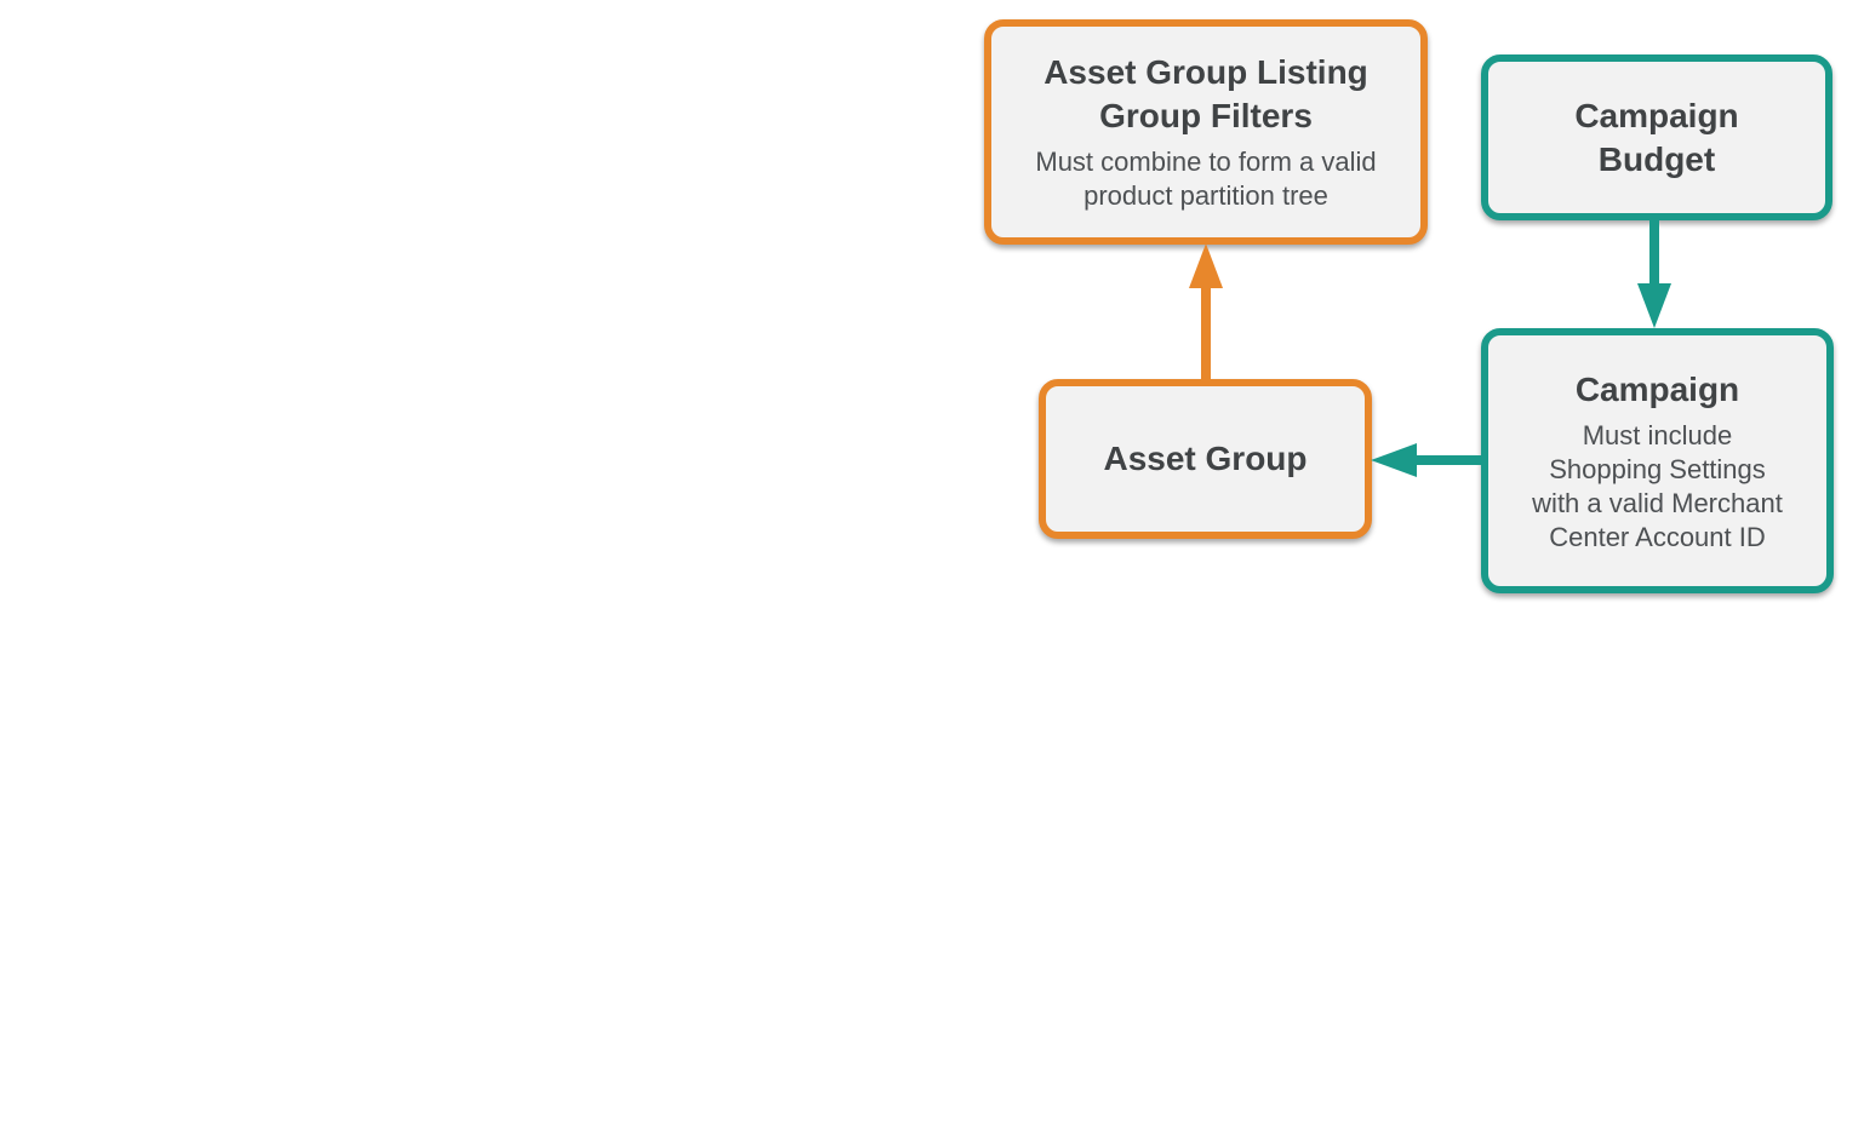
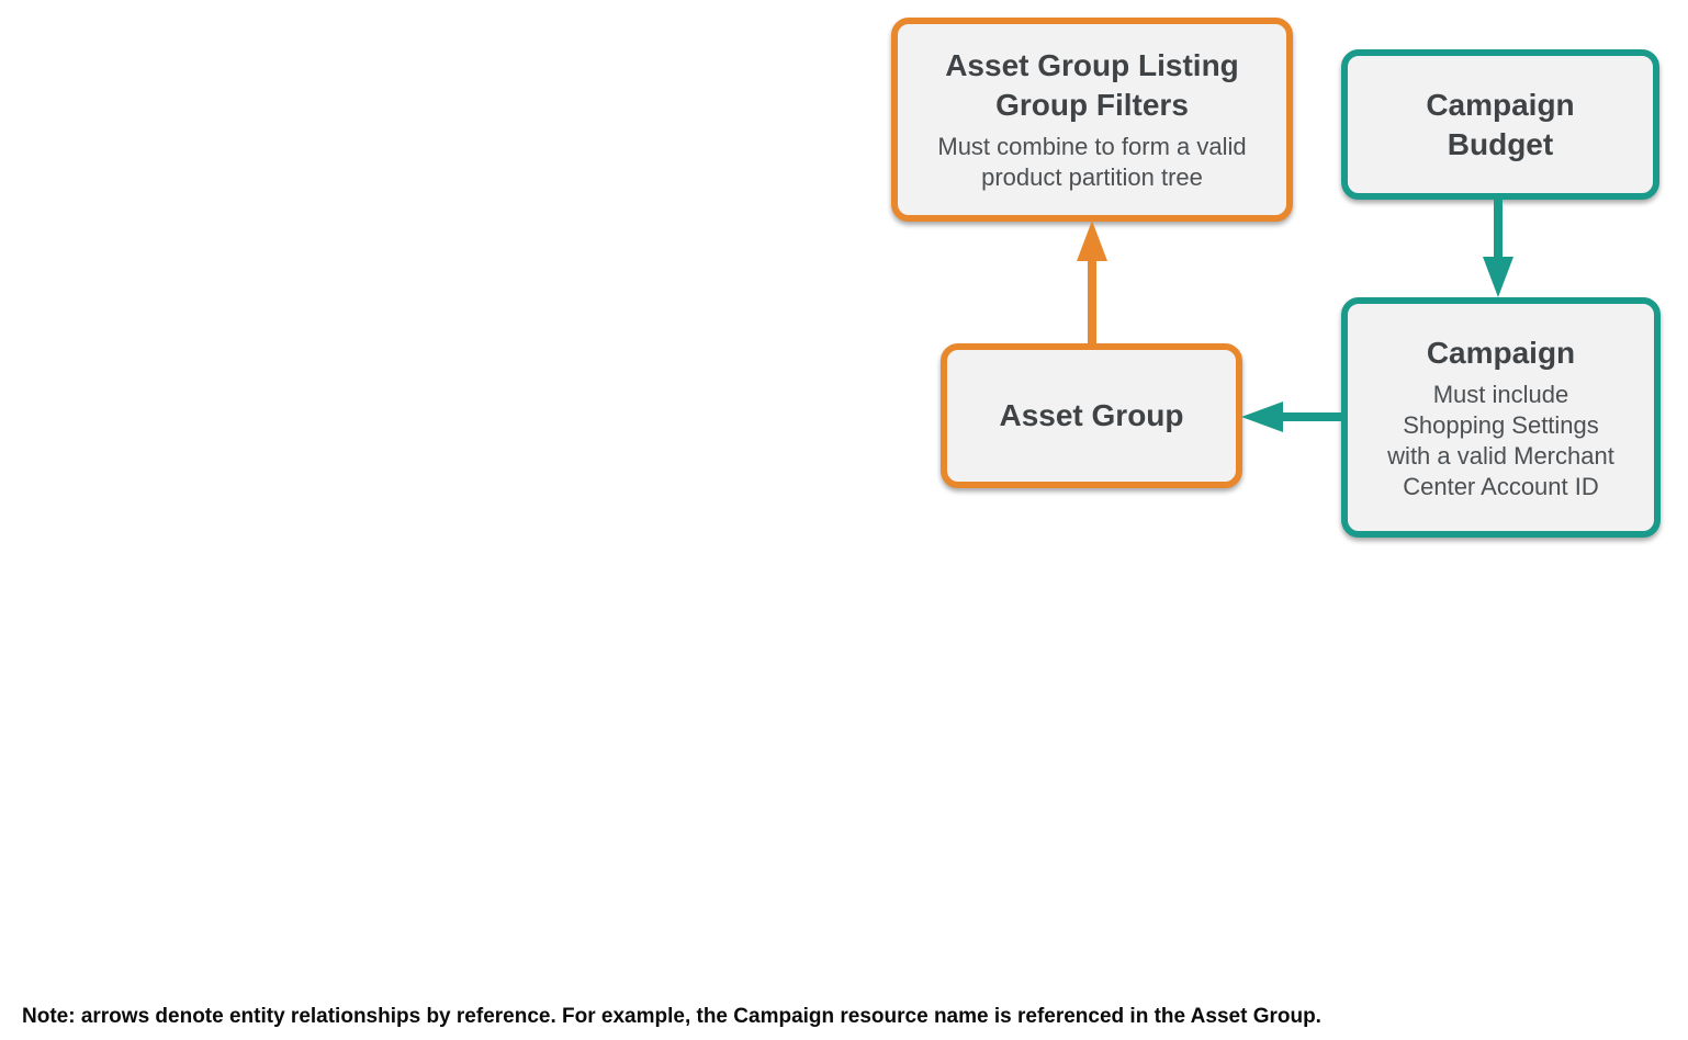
  Asset Group Listing
  Group Filters
  Must combine to form a valid
  product partition tree
  Campaign
  Budget
  Asset Group
  Campaign
  Must include
  Shopping Settings
  with a valid Merchant
  Center Account ID
+ Note: arrows denote entity relationships by reference. For example, the Campaign resource name is referenced in the Asset Group.
